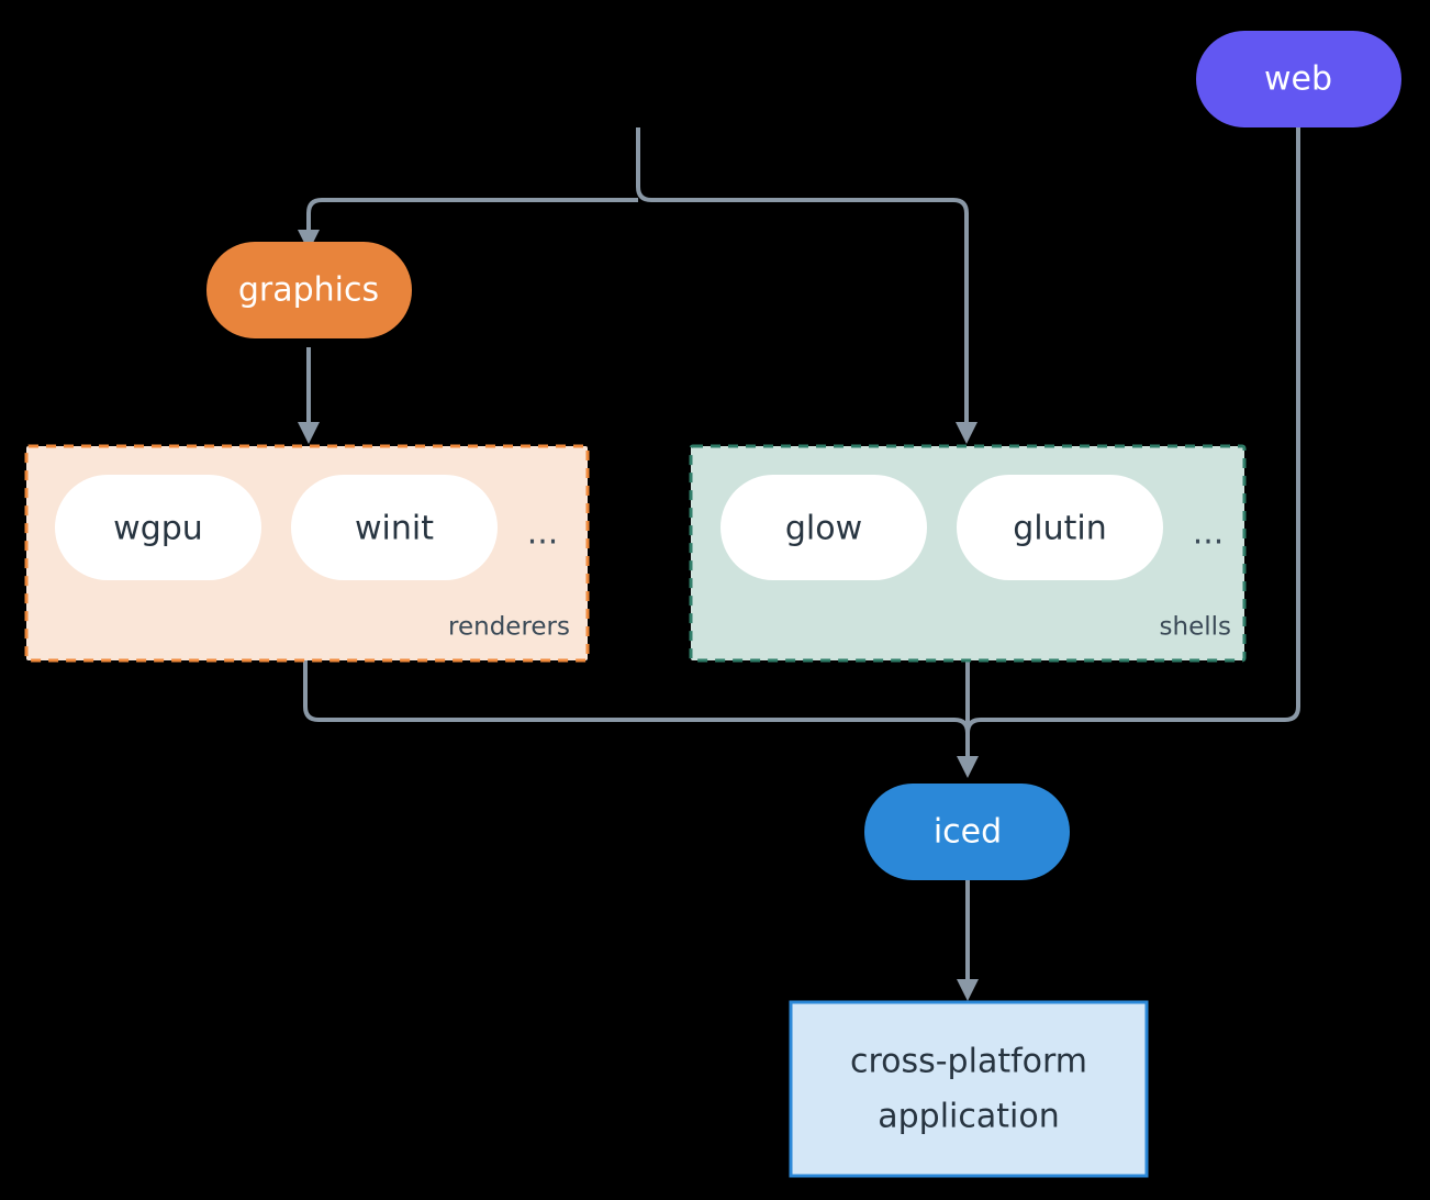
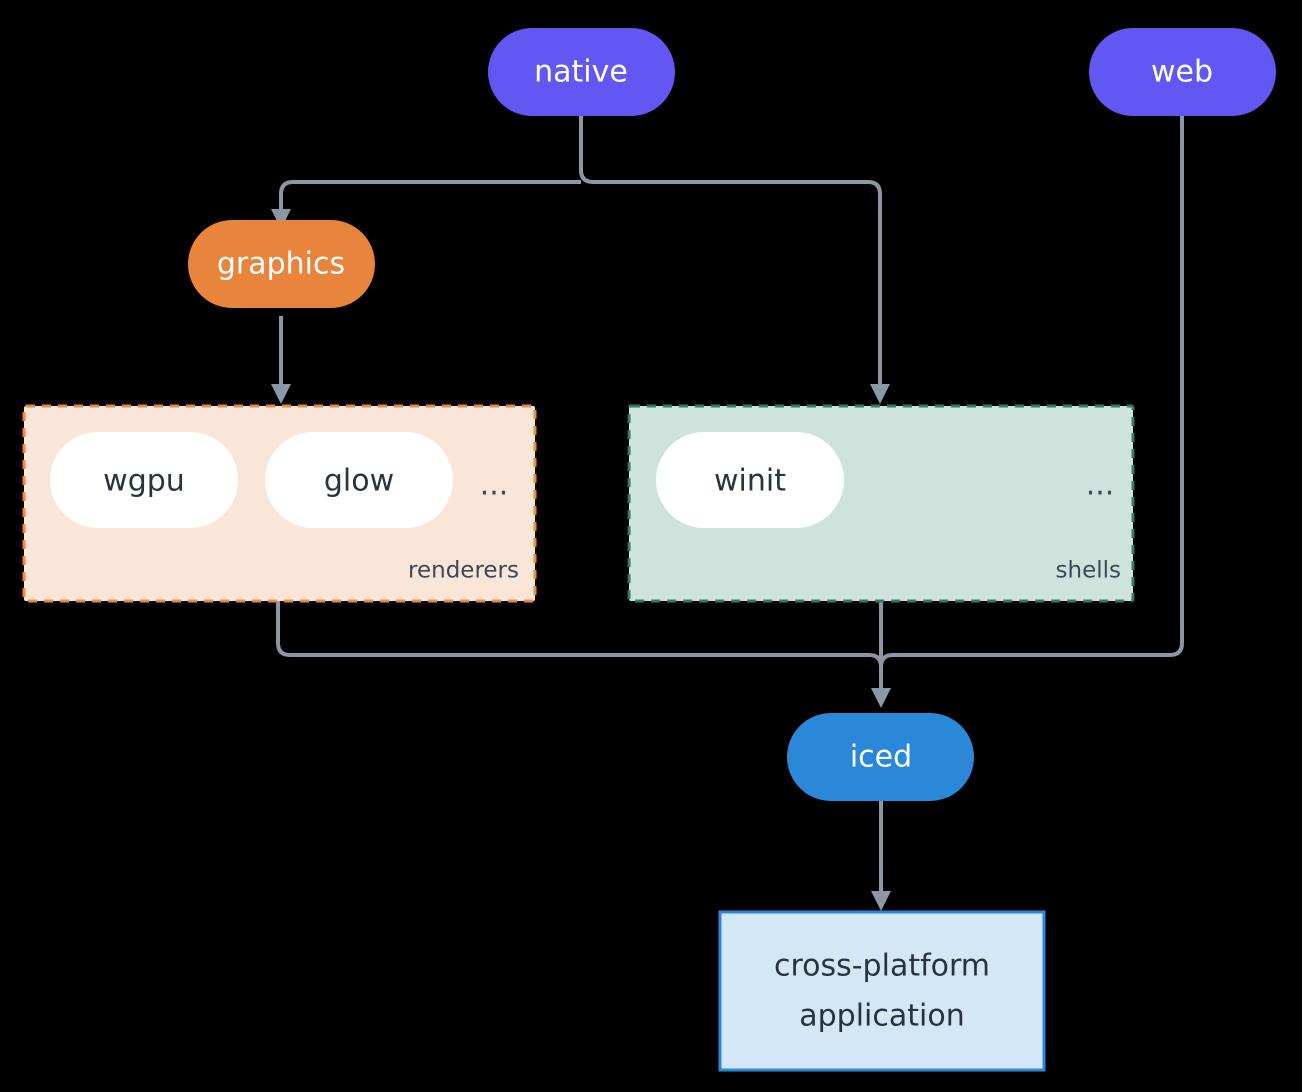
  wgpu
- winit
+ glow
  ...
  renderers
- glow
+ winit
- glutin
  ...
  shells
+ native
  web
  graphics
  iced
  cross-platform
  application
